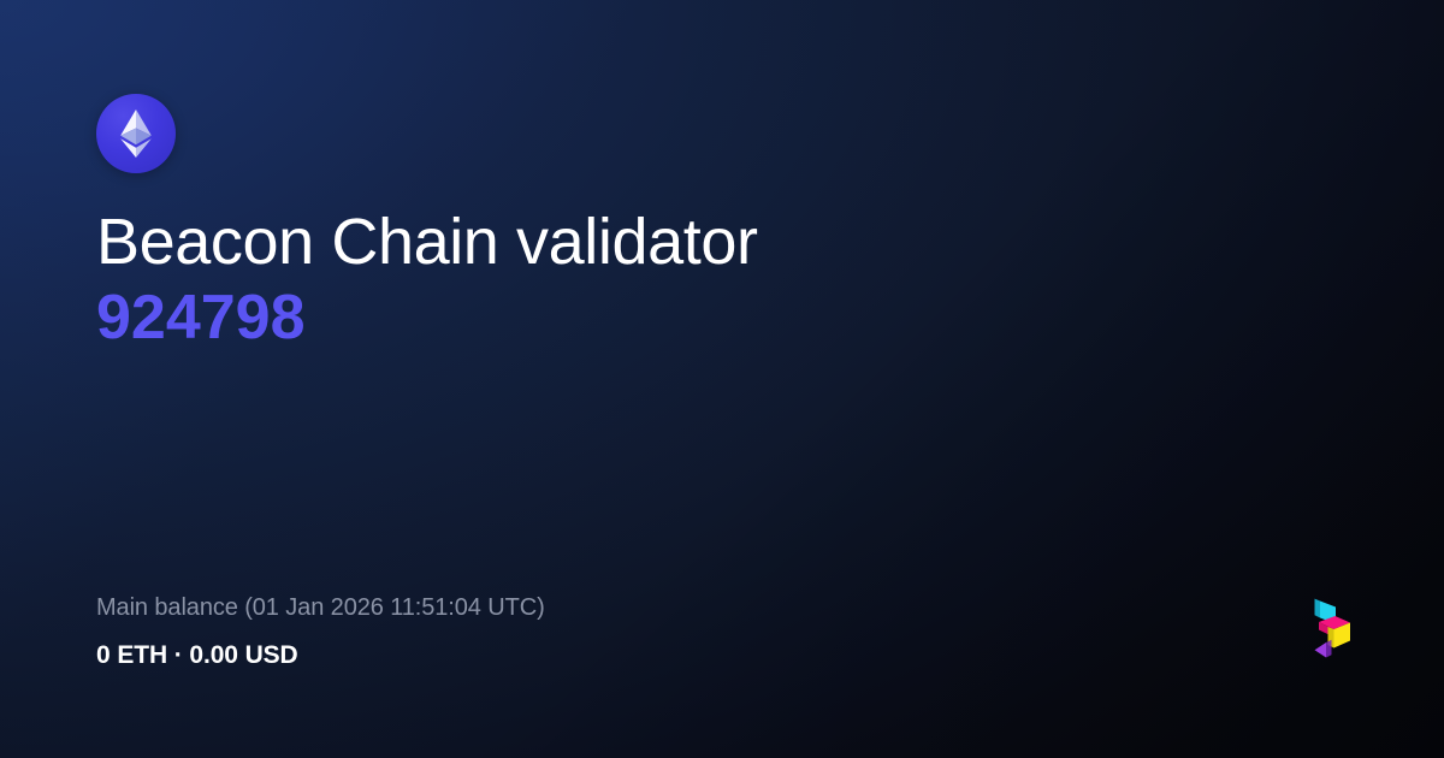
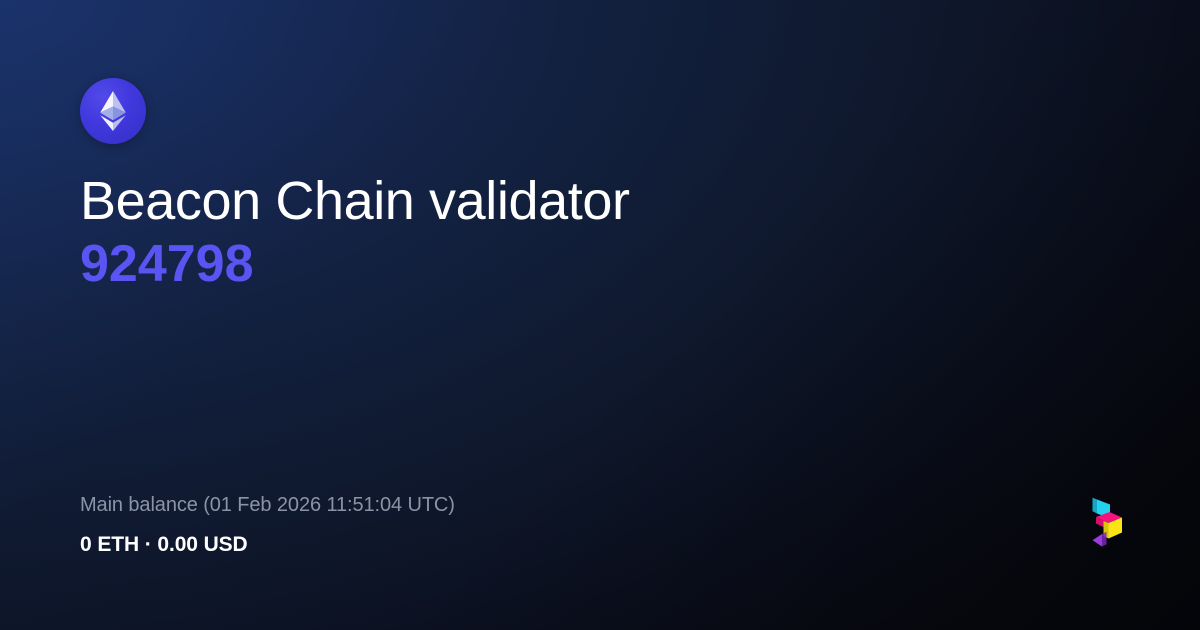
  Beacon Chain validator
  924798
- Main balance (01 Jan 2026 11:51:04 UTC)
+ Main balance (01 Feb 2026 11:51:04 UTC)
  0 ETH · 0.00 USD
